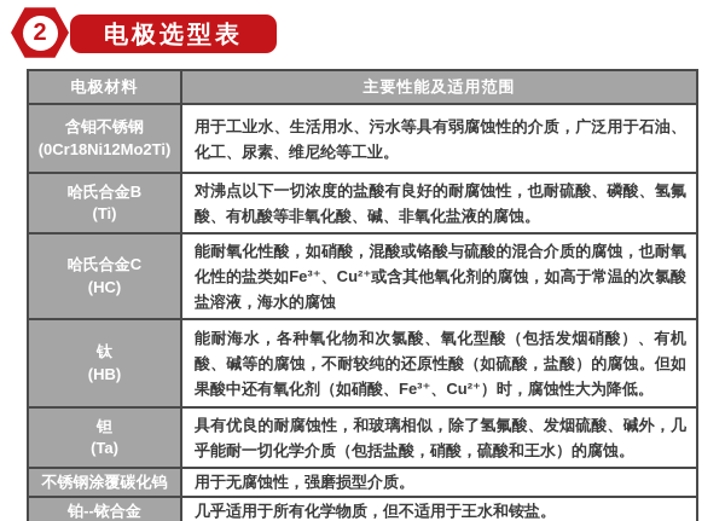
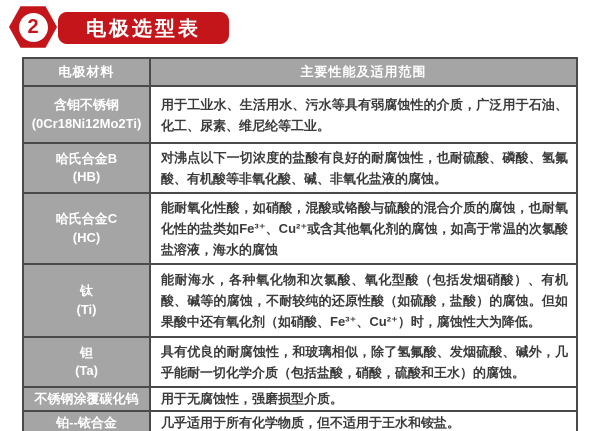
  2
  电极选型表
  电极材料	主要性能及适用范围
  含钼不锈钢 (0Cr18Ni12Mo2Ti)	用于工业水、生活用水、污水等具有弱腐蚀性的介质，广泛用于石油、化工、尿素、维尼纶等工业。
- 哈氏合金B (Ti)	对沸点以下一切浓度的盐酸有良好的耐腐蚀性，也耐硫酸、磷酸、氢氟酸、有机酸等非氧化酸、碱、非氧化盐液的腐蚀。
+ 哈氏合金B (HB)	对沸点以下一切浓度的盐酸有良好的耐腐蚀性，也耐硫酸、磷酸、氢氟酸、有机酸等非氧化酸、碱、非氧化盐液的腐蚀。
  哈氏合金C (HC)	能耐氧化性酸，如硝酸，混酸或铬酸与硫酸的混合介质的腐蚀，也耐氧化性的盐类如Fe³⁺、Cu²⁺或含其他氧化剂的腐蚀，如高于常温的次氯酸盐溶液，海水的腐蚀
- 钛 (HB)	能耐海水，各种氧化物和次氯酸、氧化型酸（包括发烟硝酸）、有机酸、碱等的腐蚀，不耐较纯的还原性酸（如硫酸，盐酸）的腐蚀。但如果酸中还有氧化剂（如硝酸、Fe³⁺、Cu²⁺）时，腐蚀性大为降低。
+ 钛 (Ti)	能耐海水，各种氧化物和次氯酸、氧化型酸（包括发烟硝酸）、有机酸、碱等的腐蚀，不耐较纯的还原性酸（如硫酸，盐酸）的腐蚀。但如果酸中还有氧化剂（如硝酸、Fe³⁺、Cu²⁺）时，腐蚀性大为降低。
  钽 (Ta)	具有优良的耐腐蚀性，和玻璃相似，除了氢氟酸、发烟硫酸、碱外，几乎能耐一切化学介质（包括盐酸，硝酸，硫酸和王水）的腐蚀。
  不锈钢涂覆碳化钨	用于无腐蚀性，强磨损型介质。
  铂--铱合金	几乎适用于所有化学物质，但不适用于王水和铵盐。
